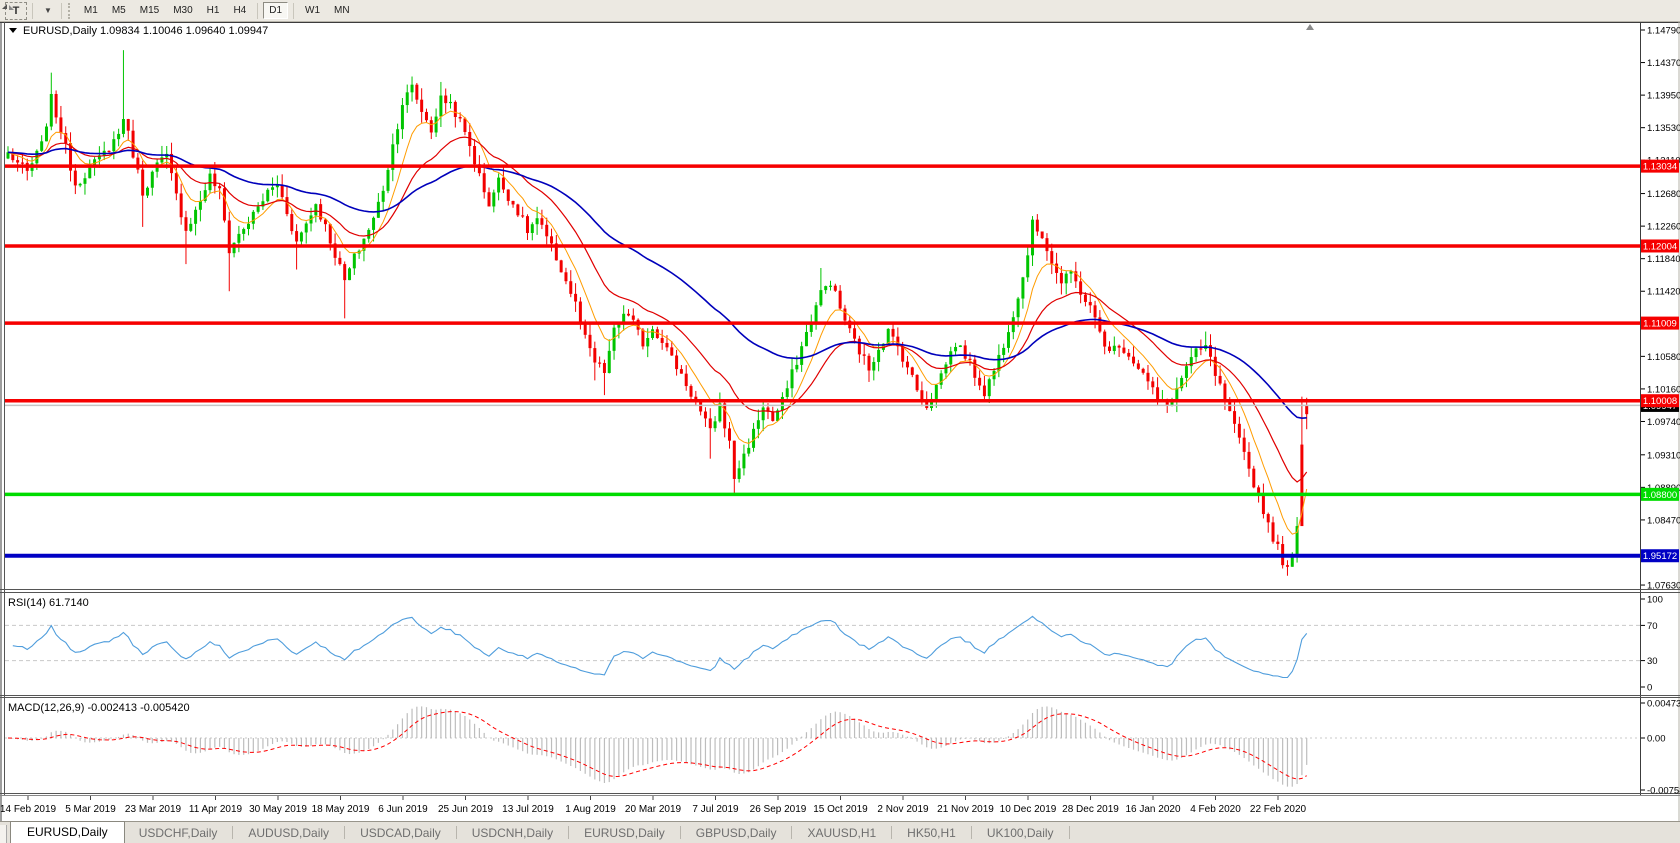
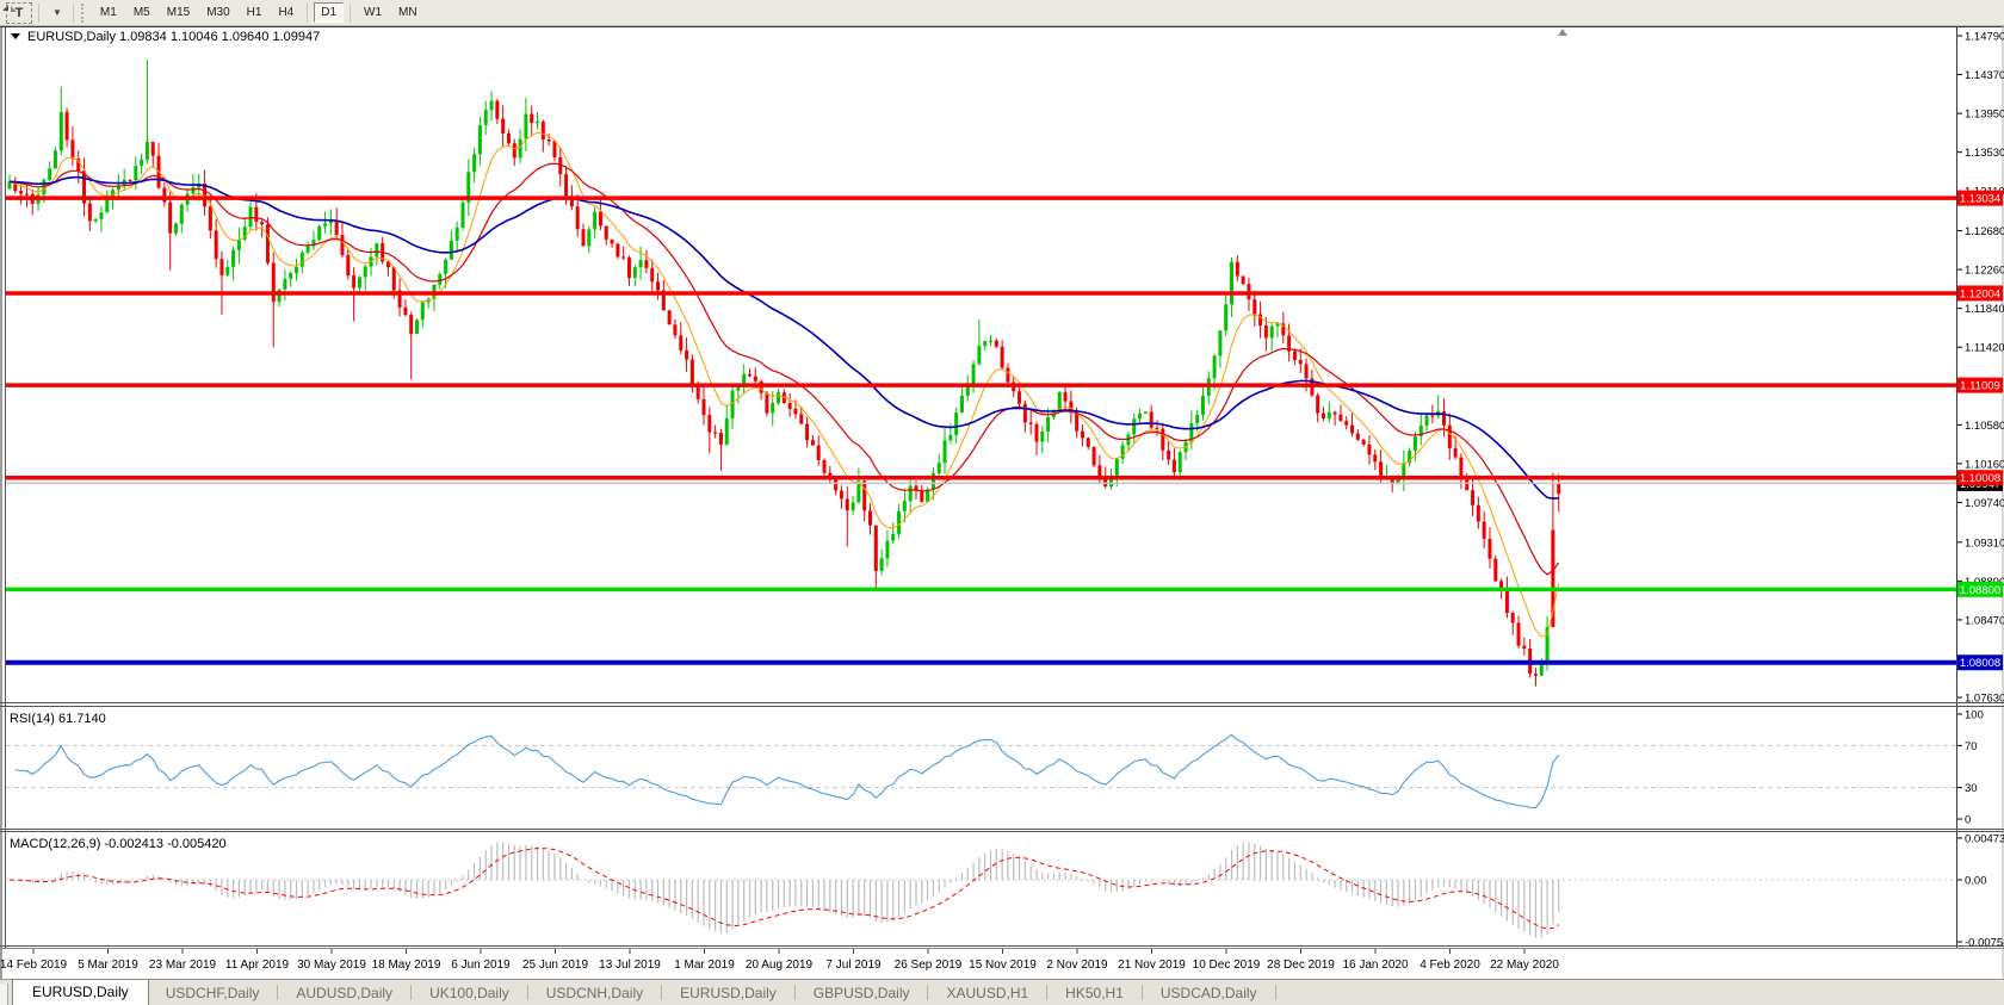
  T
  ▼
  M1
  M5
  M15
  M30
  H1
  H4
  D1
  W1
  MN
  1.14790
  1.14370
  1.13950
  1.13530
  1.12680
  1.12260
  1.11840
  1.11420
  1.10580
  1.10160
  1.09740
  1.09310
  1.08470
  1.07630
  100
  70
  30
  0
  0.00473
  0.00
  -0.0075
  14 Feb 2019
  5 Mar 2019
  23 Mar 2019
  11 Apr 2019
  30 May 2019
  18 May 2019
  6 Jun 2019
  25 Jun 2019
  13 Jul 2019
- 1 Aug 2019
+ 1 Mar 2019
- 20 Mar 2019
+ 20 Aug 2019
  7 Jul 2019
  26 Sep 2019
- 15 Oct 2019
+ 15 Nov 2019
  2 Nov 2019
  21 Nov 2019
  10 Dec 2019
  28 Dec 2019
  16 Jan 2020
  4 Feb 2020
- 22 Feb 2020
+ 22 May 2020
  1.13034
  1.12004
  1.11009
  1.10008
  1.08800
- 1.95172
+ 1.08008
  EURUSD,Daily 1.09834 1.10046 1.09640 1.09947
  RSI(14) 61.7140
  MACD(12,26,9) -0.002413 -0.005420
  EURUSD,Daily
  USDCHF,Daily
  AUDUSD,Daily
- USDCAD,Daily
+ UK100,Daily
  USDCNH,Daily
  EURUSD,Daily
  GBPUSD,Daily
  XAUUSD,H1
  HK50,H1
- UK100,Daily
+ USDCAD,Daily
